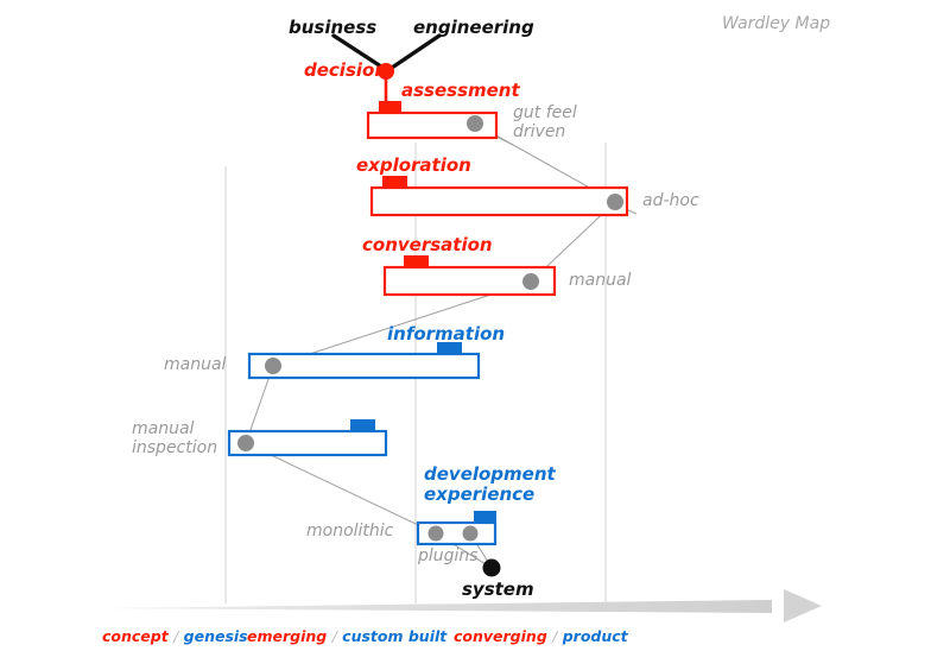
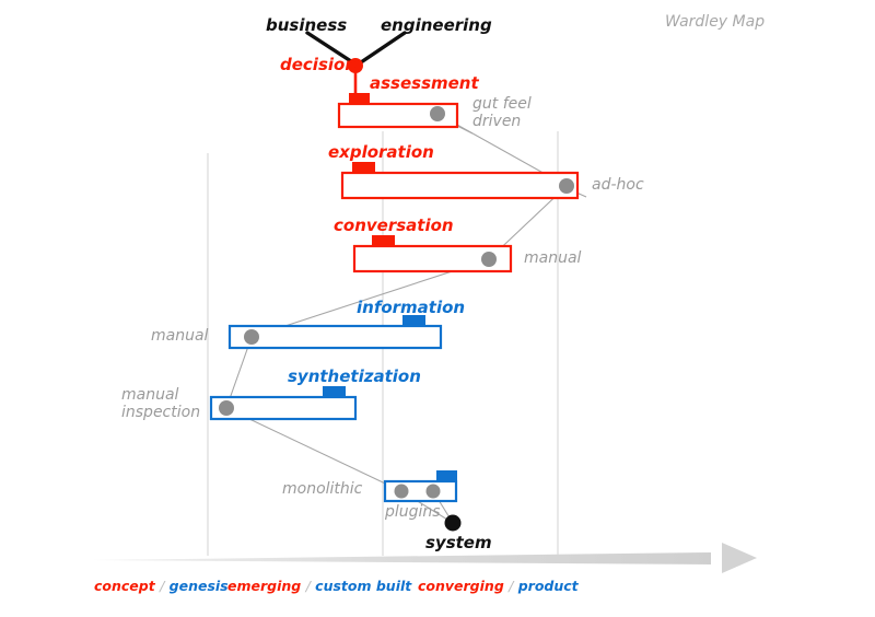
  Wardley Map
  business
  engineering
  decision
  assessment
  gut feel
  driven
  exploration
  ad-hoc
  conversation
  manual
  information
  manual
+ synthetization
  manual
  inspection
- development
- experience
  monolithic
  plugins
  system
  concept / genesis
  emerging / custom built
  converging / product
